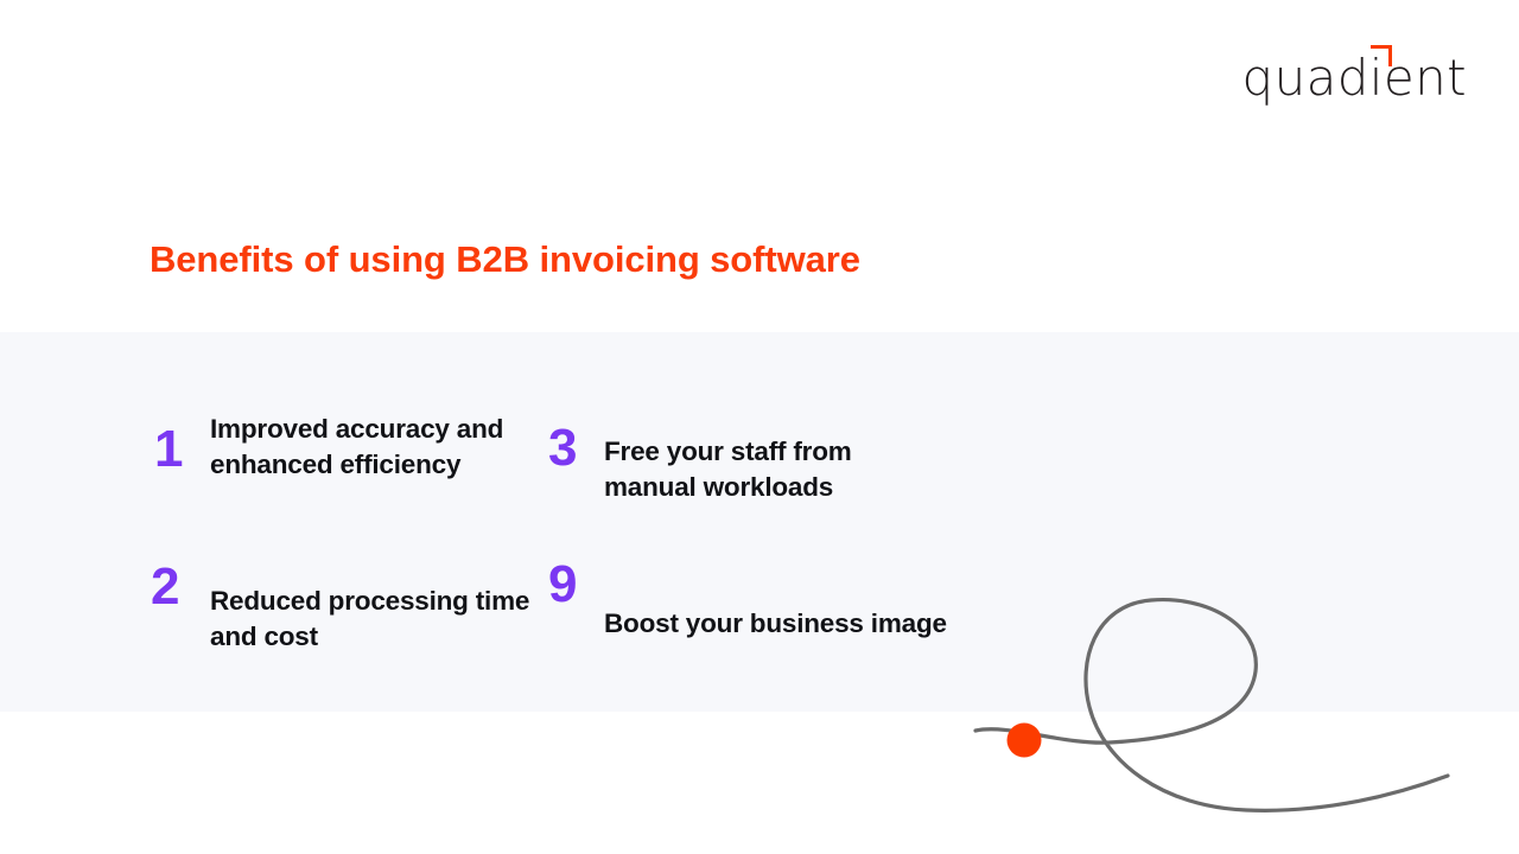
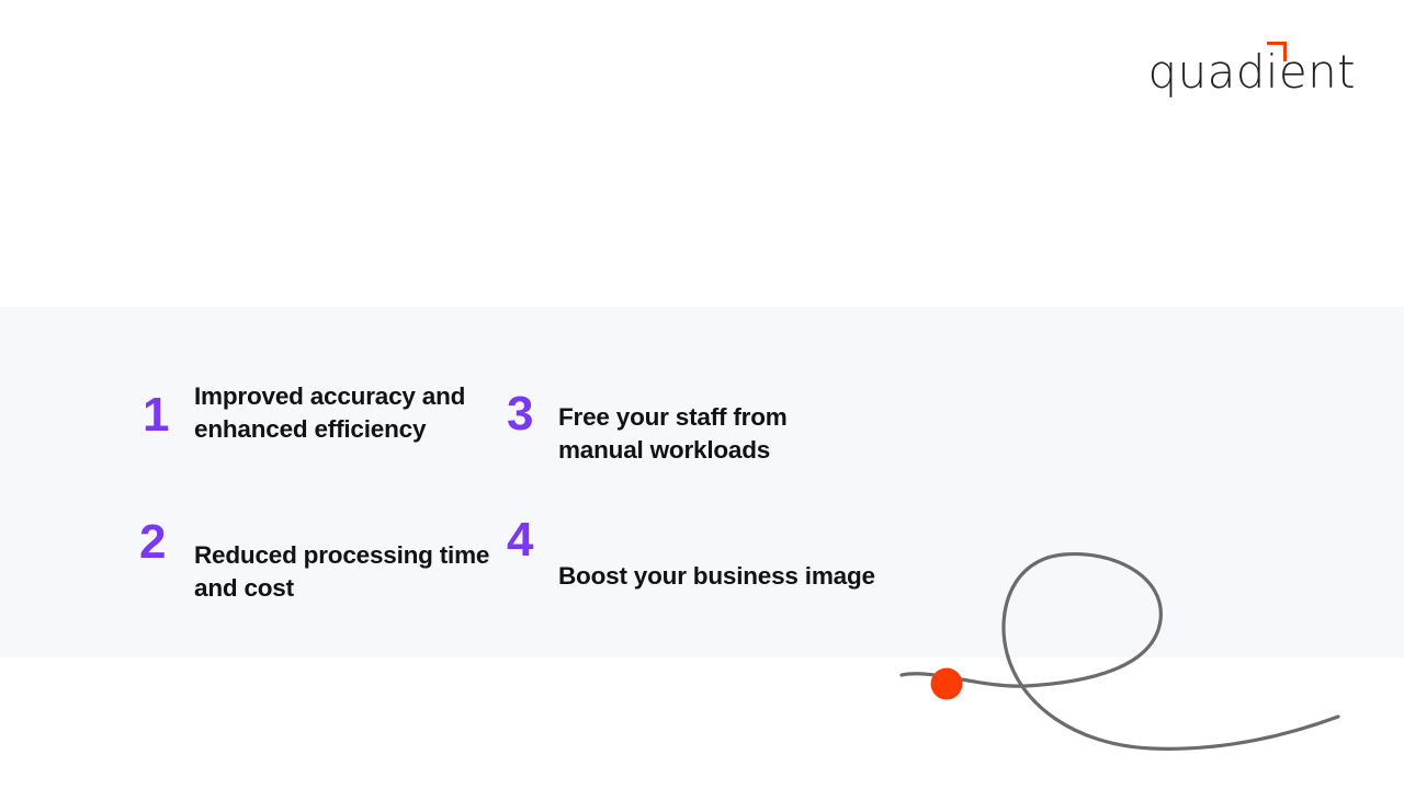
  quadient
- Benefits of using B2B invoicing software
  1
  Improved accuracy and enhanced efficiency
  2
  Reduced processing time and cost
  3
  Free your staff from manual workloads
- 9
+ 4
  Boost your business image
